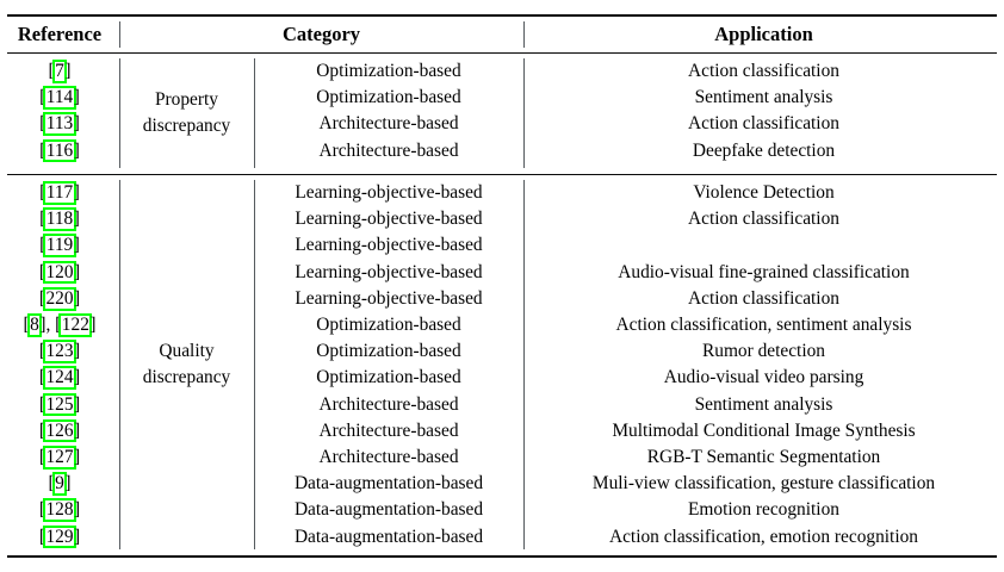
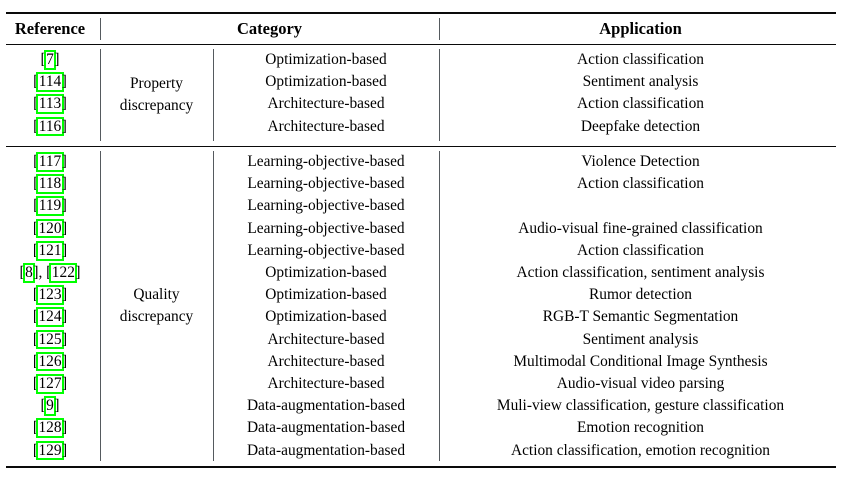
  Reference
  Category
  Application
  Property
  discrepancy
  [7]
  Optimization-based
  Action classification
  [114]
  Optimization-based
  Sentiment analysis
  [113]
  Architecture-based
  Action classification
  [116]
  Architecture-based
  Deepfake detection
  Quality
  discrepancy
  [117]
  Learning-objective-based
  Violence Detection
  [118]
  Learning-objective-based
  Action classification
  [119]
  Learning-objective-based
  [120]
  Learning-objective-based
  Audio-visual fine-grained classification
- [220]
+ [121]
  Learning-objective-based
  Action classification
  [8], [122]
  Optimization-based
  Action classification, sentiment analysis
  [123]
  Optimization-based
  Rumor detection
  [124]
  Optimization-based
- Audio-visual video parsing
+ RGB-T Semantic Segmentation
  [125]
  Architecture-based
  Sentiment analysis
  [126]
  Architecture-based
  Multimodal Conditional Image Synthesis
  [127]
  Architecture-based
- RGB-T Semantic Segmentation
+ Audio-visual video parsing
  [9]
  Data-augmentation-based
  Muli-view classification, gesture classification
  [128]
  Data-augmentation-based
  Emotion recognition
  [129]
  Data-augmentation-based
  Action classification, emotion recognition
